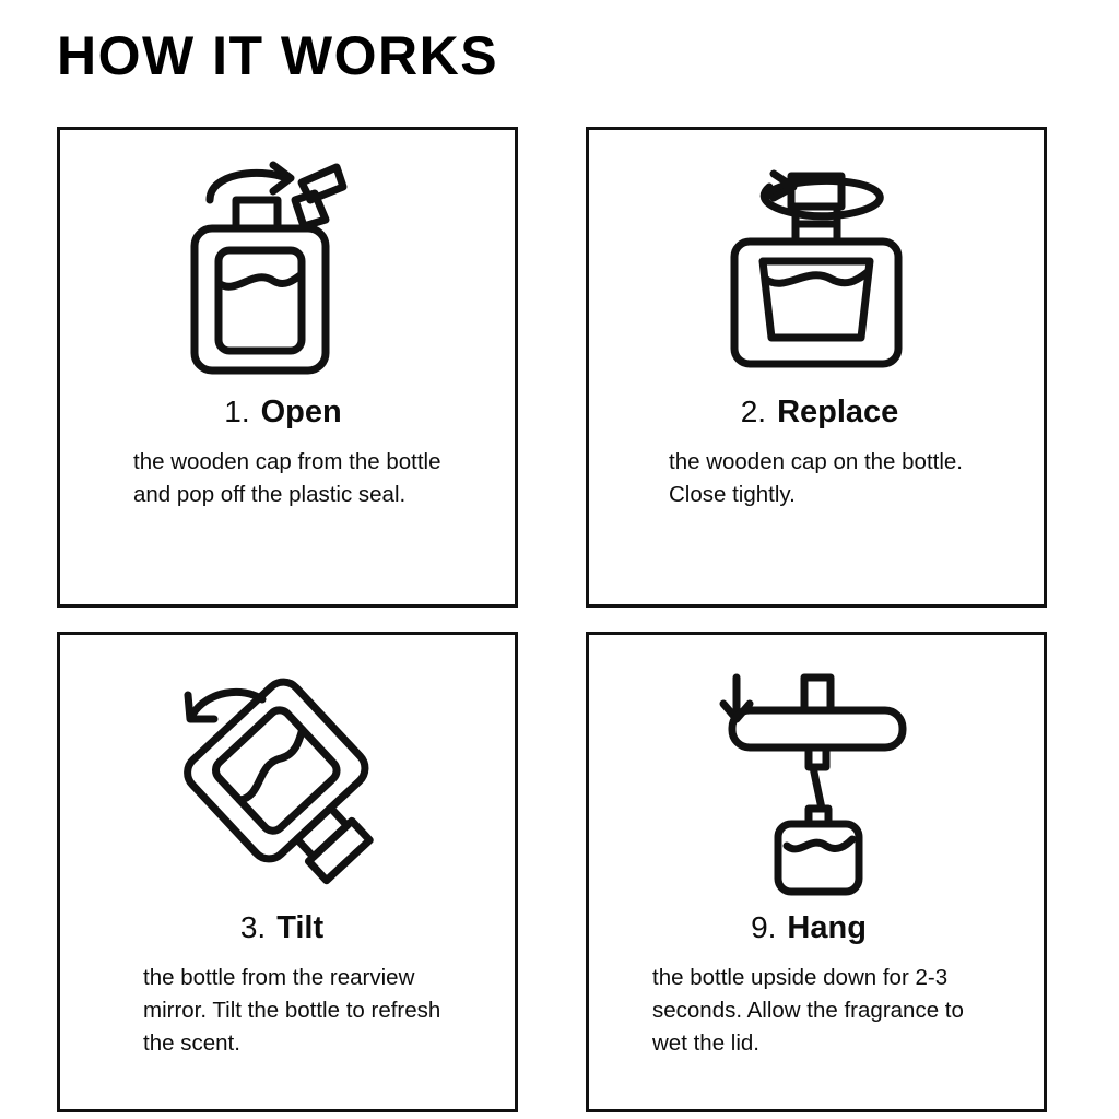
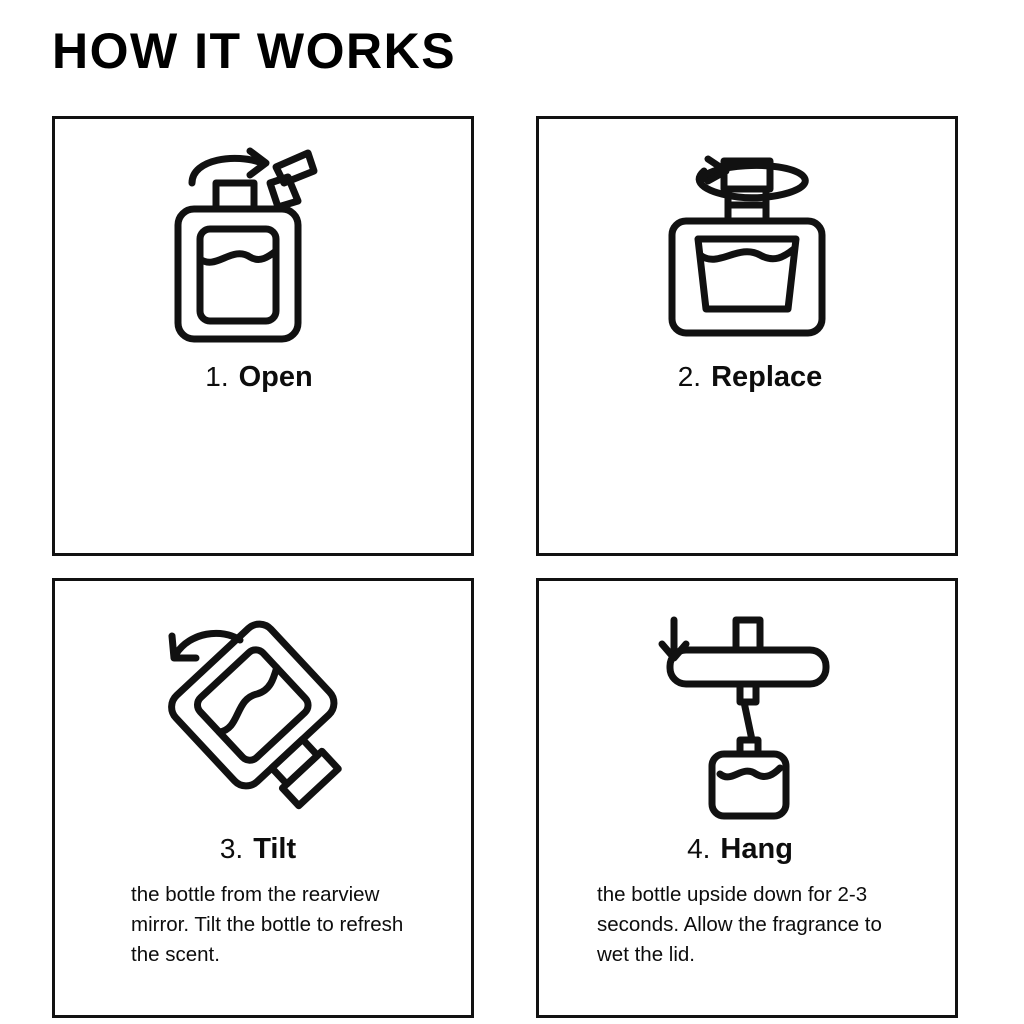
  HOW IT WORKS
  1.
  Open
- the wooden cap from the bottle and pop off the plastic seal.
  2.
  Replace
- the wooden cap on the bottle. Close tightly.
  3.
  Tilt
  the bottle from the rearview mirror. Tilt the bottle to refresh the scent.
- 9.
+ 4.
  Hang
  the bottle upside down for 2-3 seconds. Allow the fragrance to wet the lid.
